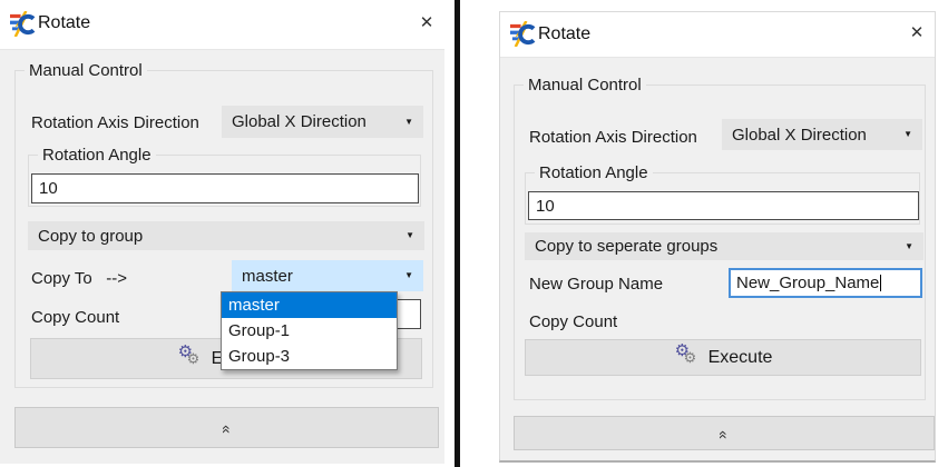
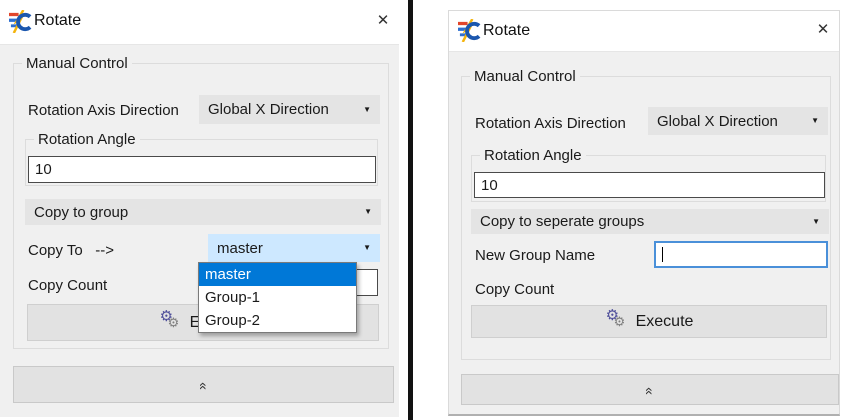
  Rotate
  ✕
  Manual Control
  Rotation Axis Direction
  Global X Direction
  ▼
  Rotation Angle
  10
  Copy to group
  ▼
  Copy To -->
  master
  ▼
  Copy Count
  master
  Group-1
- Group-3
+ Group-2
  ⚙
  ⚙
  Rotate
  ✕
  Manual Control
  Rotation Axis Direction
  Global X Direction
  ▼
  Rotation Angle
  10
  Copy to seperate groups
  ▼
  New Group Name
- New_Group_Name
  Copy Count
  ⚙
  ⚙
  Execute
